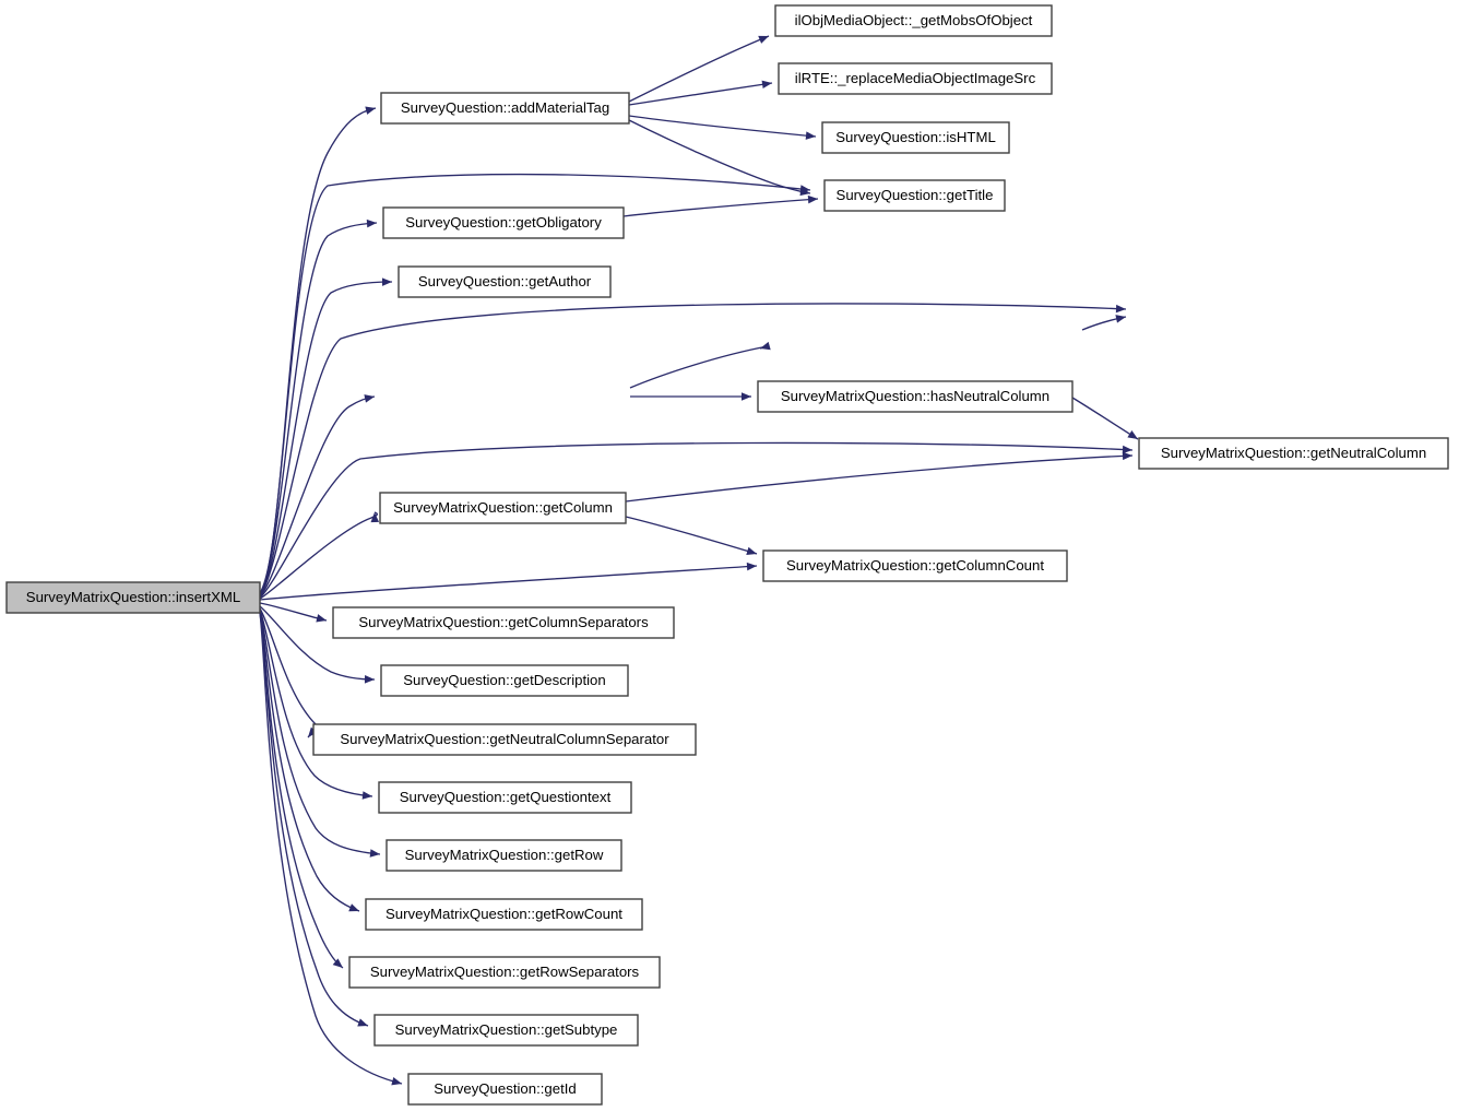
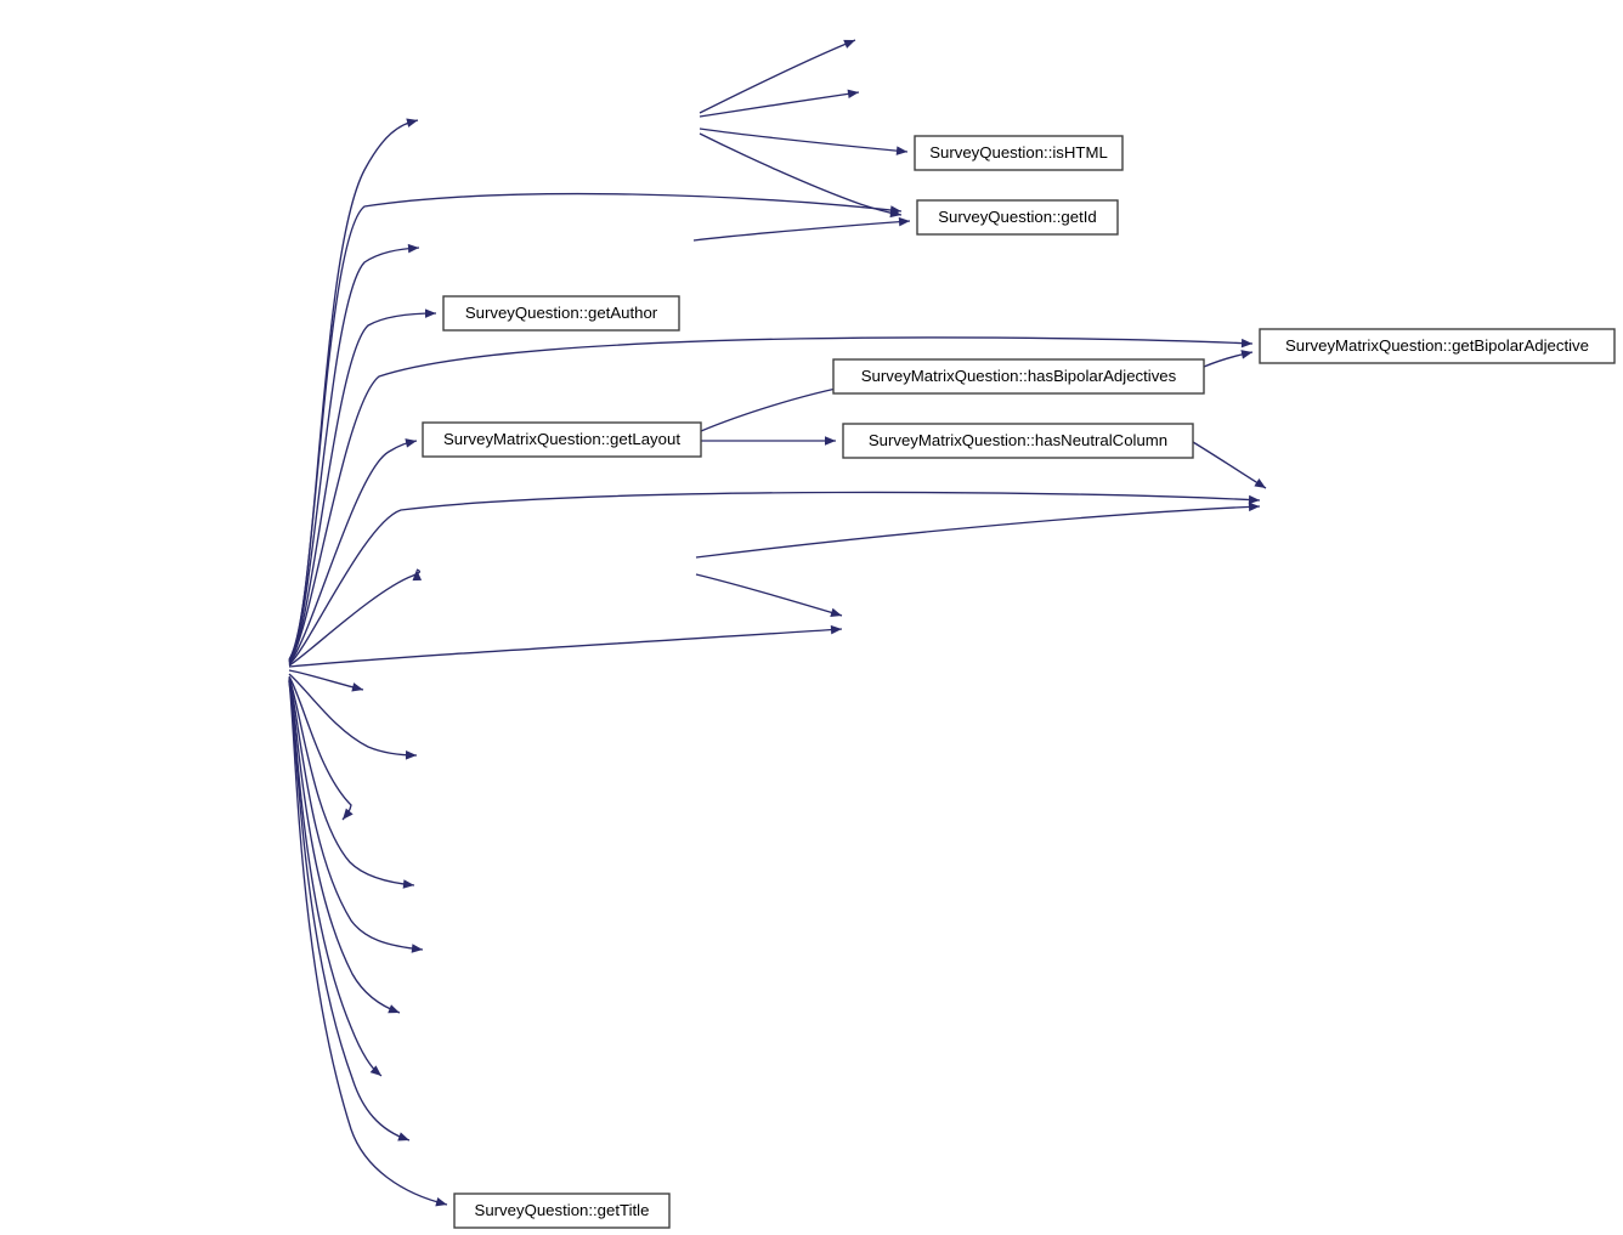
- SurveyMatrixQuestion::insertXML
- SurveyQuestion::addMaterialTag
- ilObjMediaObject::_getMobsOfObject
- ilRTE::_replaceMediaObjectImageSrc
  SurveyQuestion::isHTML
- SurveyQuestion::getTitle
+ SurveyQuestion::getId
- SurveyQuestion::getObligatory
  SurveyQuestion::getAuthor
+ SurveyMatrixQuestion::getBipolarAdjective
+ SurveyMatrixQuestion::hasBipolarAdjectives
+ SurveyMatrixQuestion::getLayout
  SurveyMatrixQuestion::hasNeutralColumn
- SurveyMatrixQuestion::getNeutralColumn
- SurveyMatrixQuestion::getColumn
- SurveyMatrixQuestion::getColumnCount
- SurveyMatrixQuestion::getColumnSeparators
- SurveyQuestion::getDescription
- SurveyMatrixQuestion::getNeutralColumnSeparator
- SurveyQuestion::getQuestiontext
- SurveyMatrixQuestion::getRow
- SurveyMatrixQuestion::getRowCount
- SurveyMatrixQuestion::getRowSeparators
- SurveyMatrixQuestion::getSubtype
- SurveyQuestion::getId
+ SurveyQuestion::getTitle
